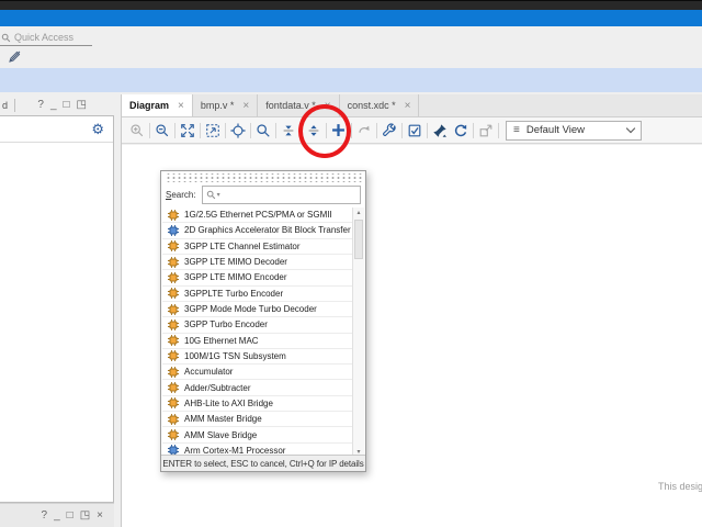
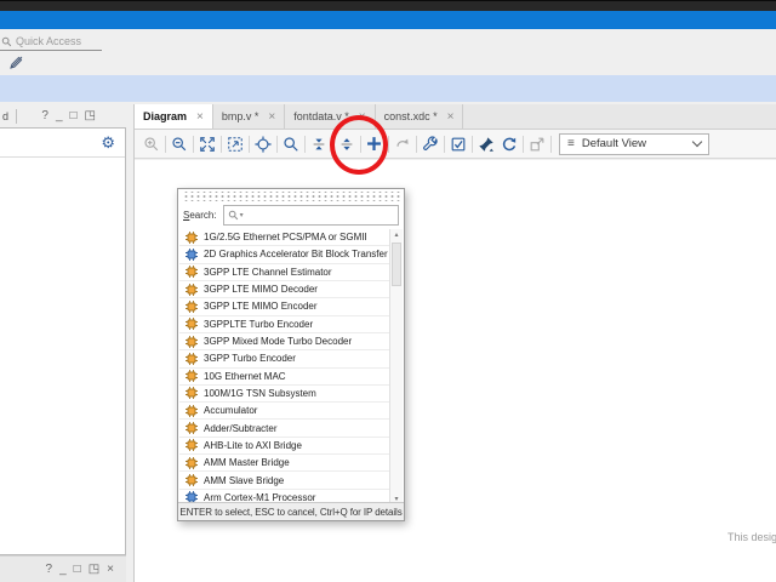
  Quick Access
  d
  ?
  _
  □
  ◳
  ⚙
  ?
  _
  □
  ◳
  ×
  Diagram
  ×
  bmp.v *
  ×
  fontdata.v *
  ×
  const.xdc *
  ×
  ≡
  Default View
  This desig
  Search:
  1G/2.5G Ethernet PCS/PMA or SGMII
  2D Graphics Accelerator Bit Block Transfer
  3GPP LTE Channel Estimator
  3GPP LTE MIMO Decoder
  3GPP LTE MIMO Encoder
  3GPPLTE Turbo Encoder
- 3GPP Mode Mode Turbo Decoder
+ 3GPP Mixed Mode Turbo Decoder
  3GPP Turbo Encoder
  10G Ethernet MAC
  100M/1G TSN Subsystem
  Accumulator
  Adder/Subtracter
  AHB-Lite to AXI Bridge
  AMM Master Bridge
  AMM Slave Bridge
  Arm Cortex-M1 Processor
  ENTER to select, ESC to cancel, Ctrl+Q for IP details
